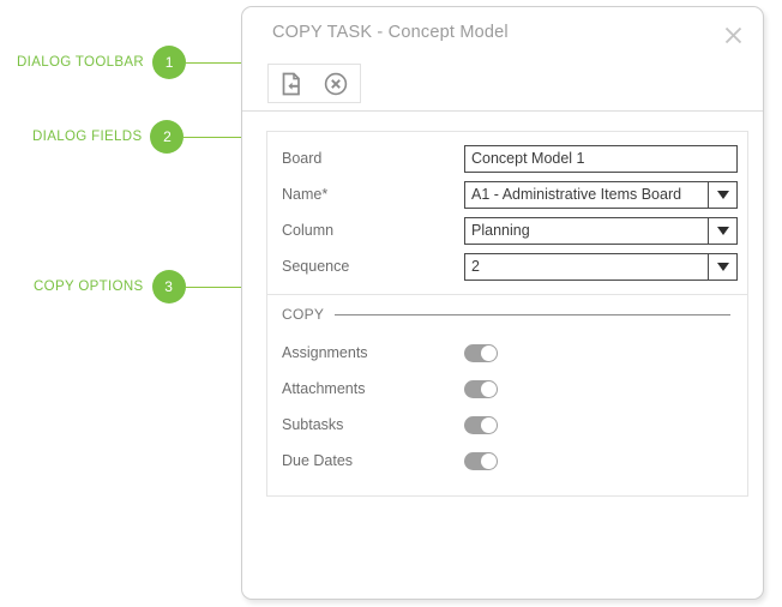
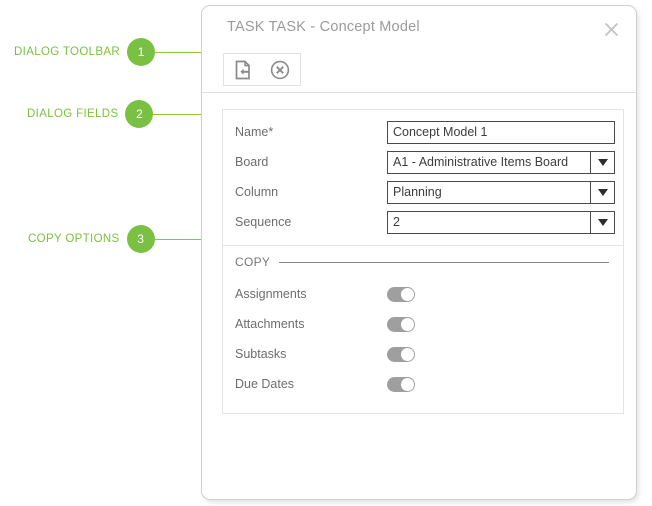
  DIALOG TOOLBAR
  1
  DIALOG FIELDS
  2
  COPY OPTIONS
  3
- COPY TASK - Concept Model
+ TASK TASK - Concept Model
- Board
+ Name*
  Concept Model 1
- Name*
+ Board
  A1 - Administrative Items Board
  Column
  Planning
  Sequence
  2
  COPY
  Assignments
  Attachments
  Subtasks
  Due Dates
